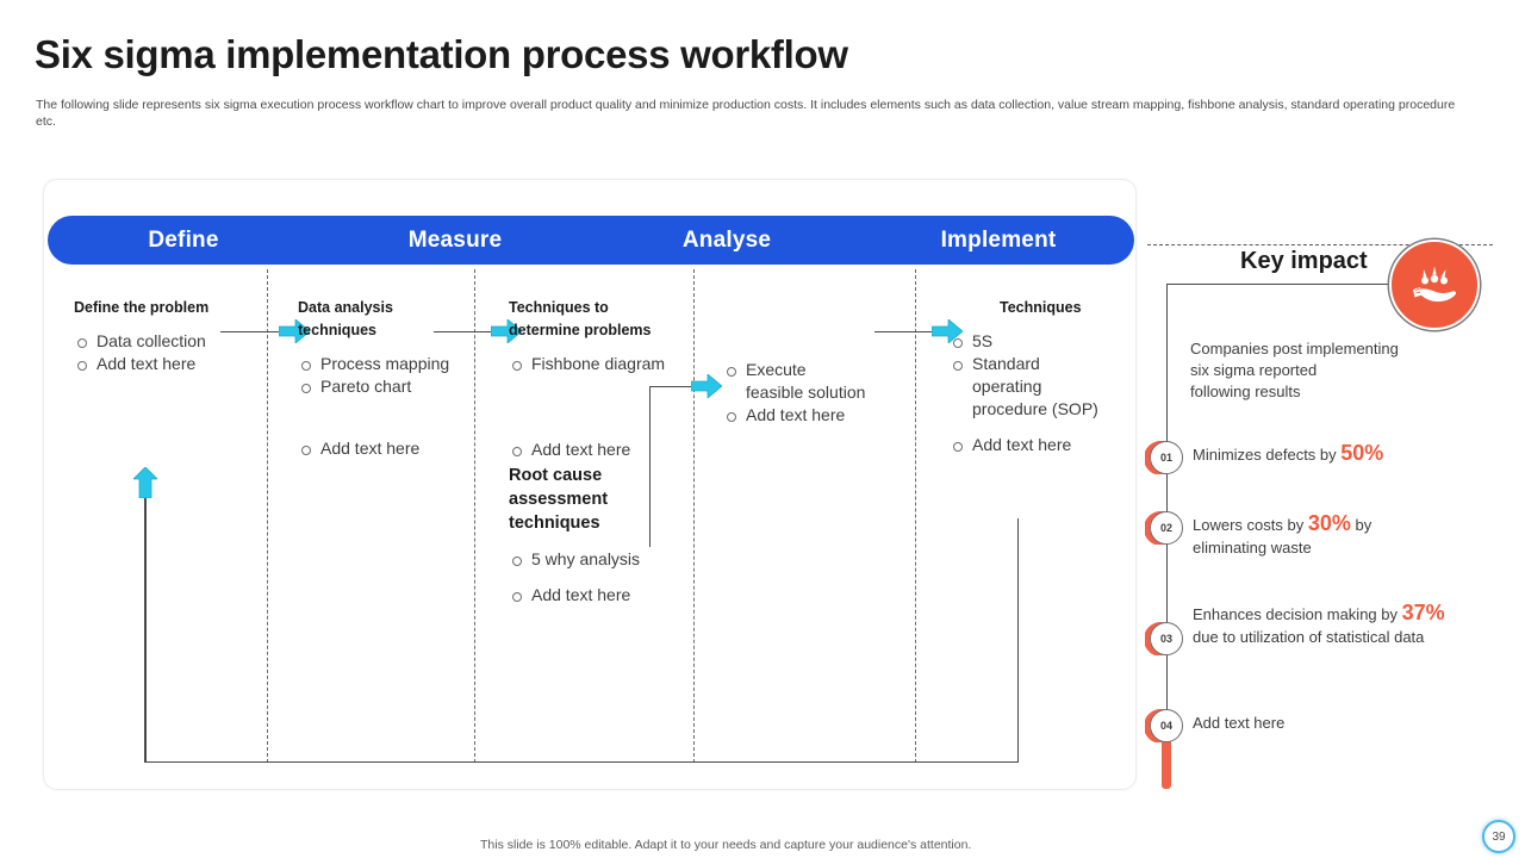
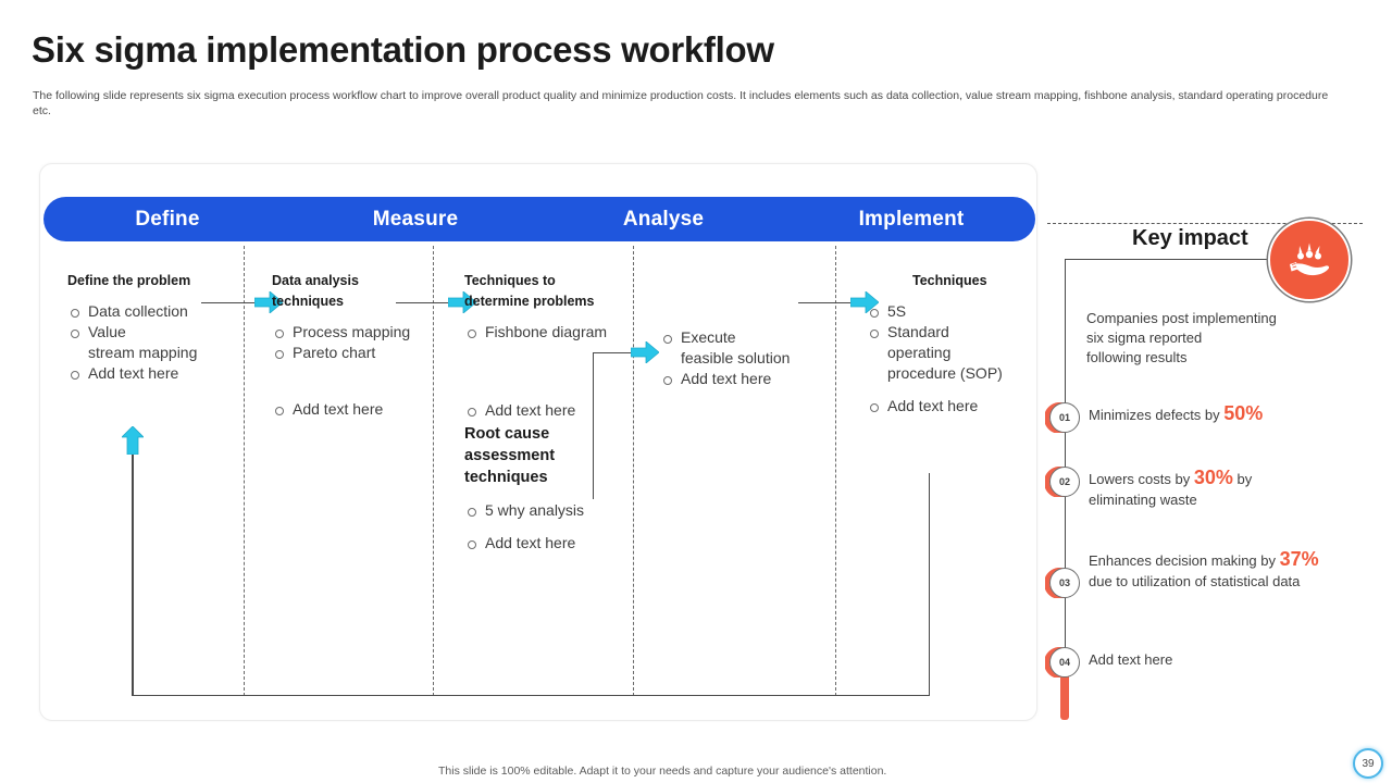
  Six sigma implementation process workflow
  The following slide represents six sigma execution process workflow chart to improve overall product quality and minimize production costs. It includes elements such as data collection, value stream mapping, fishbone analysis, standard operating procedure etc.
  Define
  Measure
  Analyse
  Implement
  Define the problem
  Data collection
+ Value
+ stream mapping
  Add text here
  Data analysis
  techniques
  Process mapping
  Pareto chart
  Add text here
  Techniques to
  determine problems
  Fishbone diagram
  Add text here
  Root cause
  assessment
  techniques
  5 why analysis
  Add text here
  Execute
  feasible solution
  Add text here
  Techniques
  5S
  Standard
  operating
  procedure (SOP)
  Add text here
  Key impact
  Companies post implementing
  six sigma reported
  following results
  01
  Minimizes defects by 50%
  02
  Lowers costs by 30% by eliminating waste
  03
  Enhances decision making by 37% due to utilization of statistical data
  04
  Add text here
  This slide is 100% editable. Adapt it to your needs and capture your audience's attention.
  39
